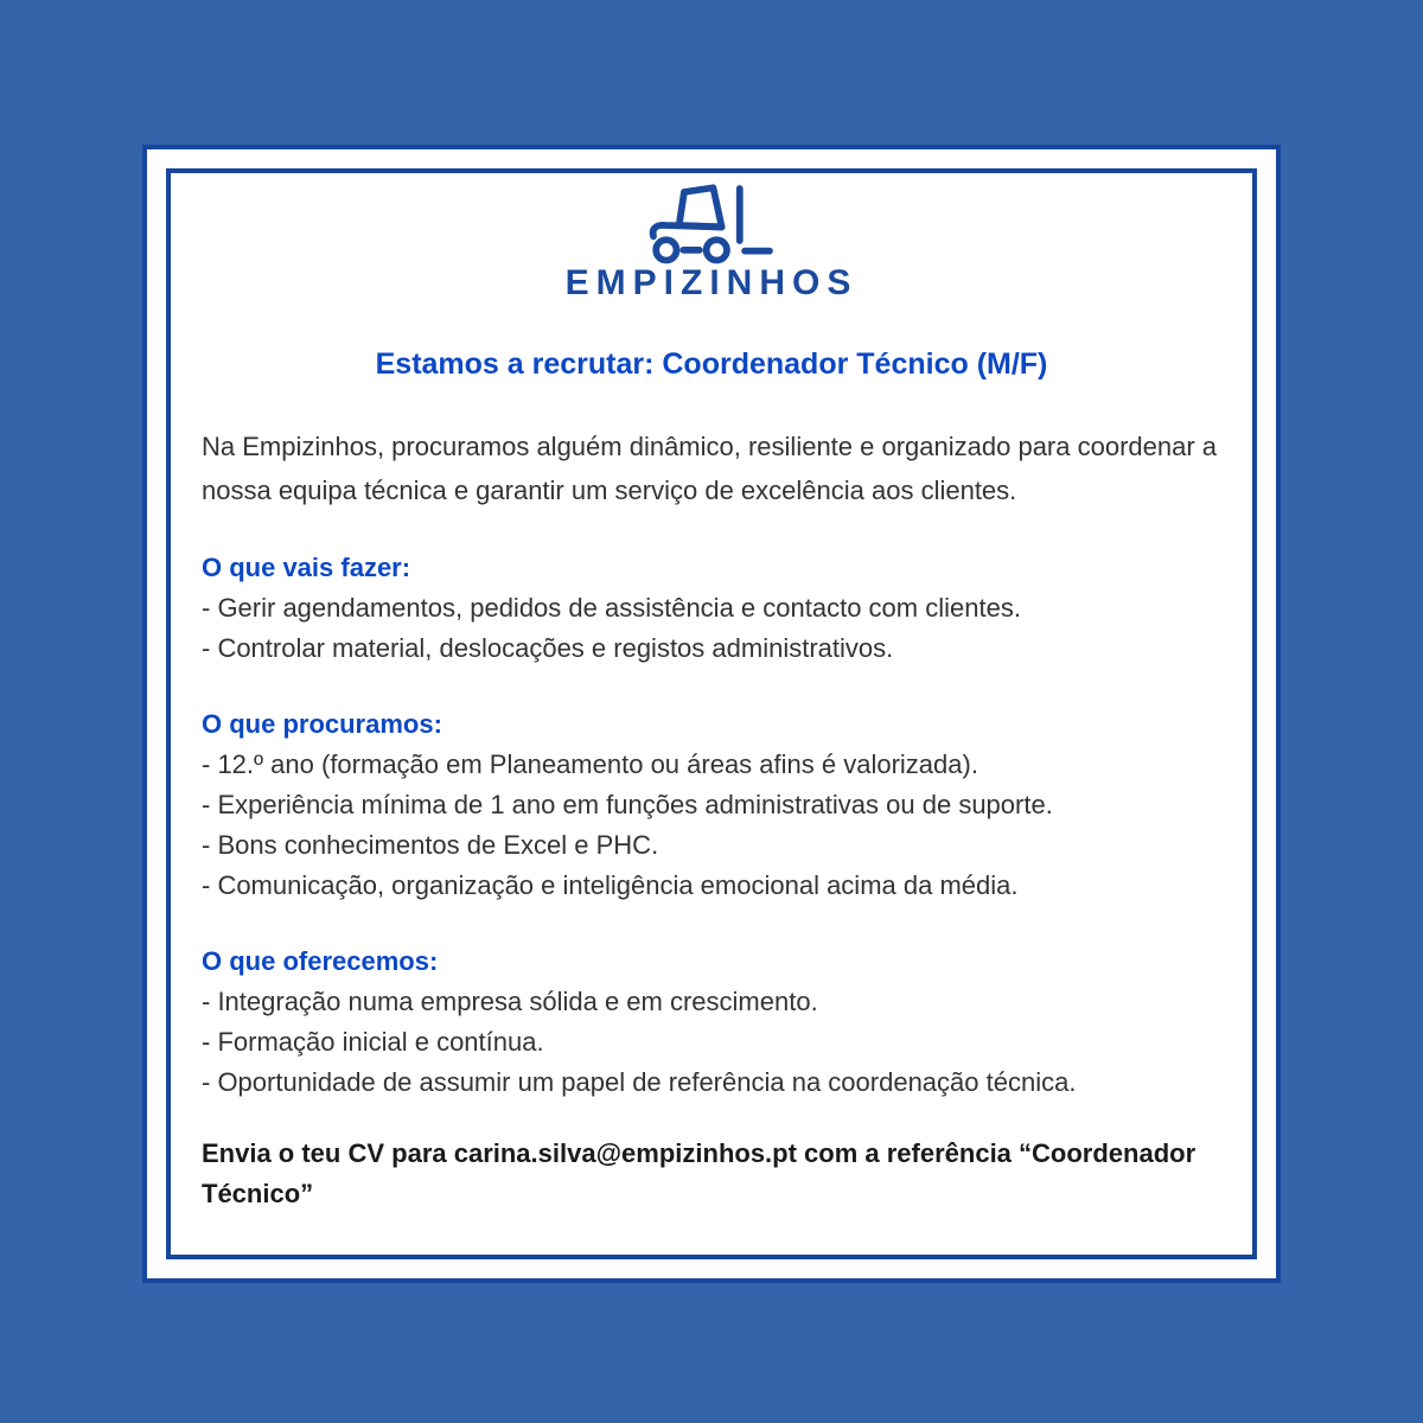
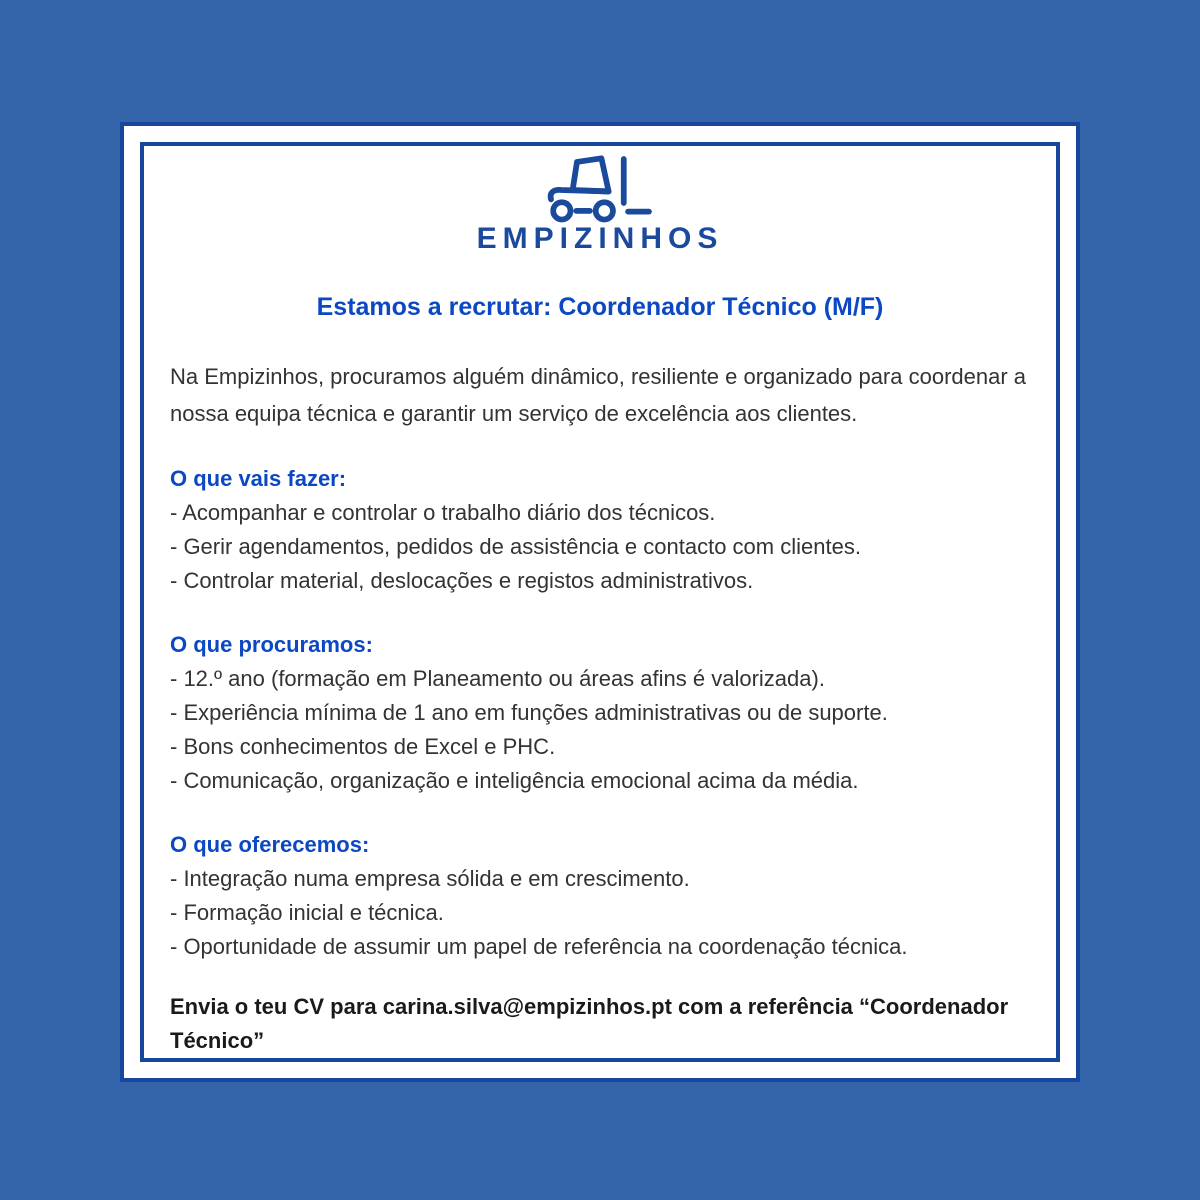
  EMPIZINHOS
  Estamos a recrutar: Coordenador Técnico (M/F)
  Na Empizinhos, procuramos alguém dinâmico, resiliente e organizado para coordenar a nossa equipa técnica e garantir um serviço de excelência aos clientes.
  O que vais fazer:
+ - Acompanhar e controlar o trabalho diário dos técnicos.
  - Gerir agendamentos, pedidos de assistência e contacto com clientes.
  - Controlar material, deslocações e registos administrativos.
  O que procuramos:
  - 12.º ano (formação em Planeamento ou áreas afins é valorizada).
  - Experiência mínima de 1 ano em funções administrativas ou de suporte.
  - Bons conhecimentos de Excel e PHC.
  - Comunicação, organização e inteligência emocional acima da média.
  O que oferecemos:
  - Integração numa empresa sólida e em crescimento.
- - Formação inicial e contínua.
+ - Formação inicial e técnica.
  - Oportunidade de assumir um papel de referência na coordenação técnica.
  Envia o teu CV para carina.silva@empizinhos.pt com a referência “Coordenador Técnico”
